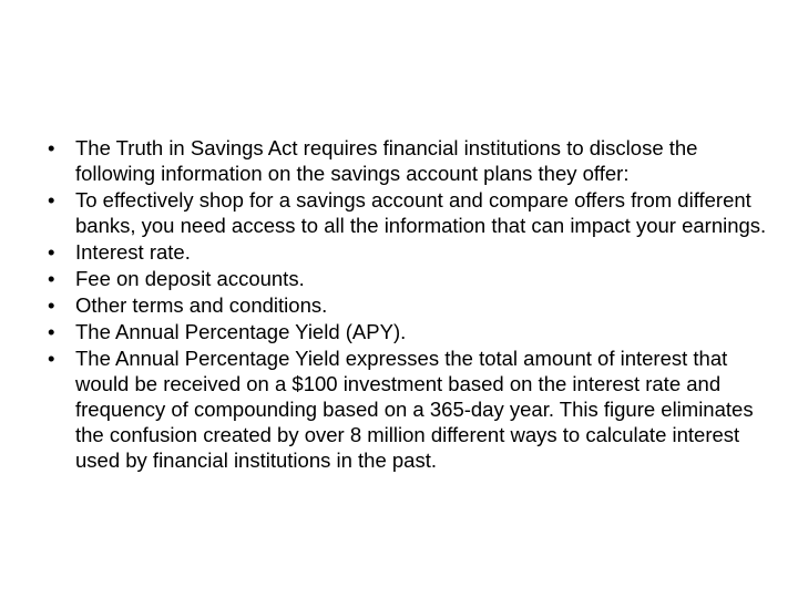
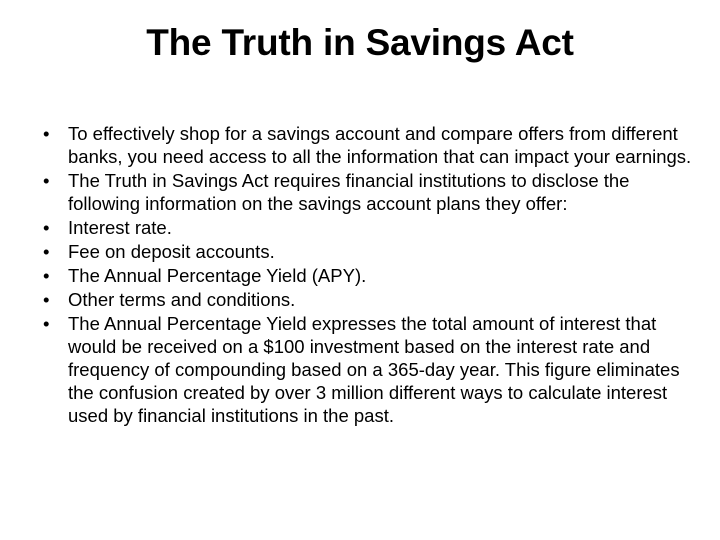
+ The Truth in Savings Act
  •
- The Truth in Savings Act requires financial institutions to disclose the following information on the savings account plans they offer:
+ To effectively shop for a savings account and compare offers from different banks, you need access to all the information that can impact your earnings.
  •
- To effectively shop for a savings account and compare offers from different banks, you need access to all the information that can impact your earnings.
+ The Truth in Savings Act requires financial institutions to disclose the following information on the savings account plans they offer:
  •
  Interest rate.
  •
  Fee on deposit accounts.
  •
- Other terms and conditions.
+ The Annual Percentage Yield (APY).
  •
- The Annual Percentage Yield (APY).
+ Other terms and conditions.
  •
- The Annual Percentage Yield expresses the total amount of interest that would be received on a $100 investment based on the interest rate and frequency of compounding based on a 365-day year. This figure eliminates the confusion created by over 8 million different ways to calculate interest used by financial institutions in the past.
+ The Annual Percentage Yield expresses the total amount of interest that would be received on a $100 investment based on the interest rate and frequency of compounding based on a 365-day year. This figure eliminates the confusion created by over 3 million different ways to calculate interest used by financial institutions in the past.
